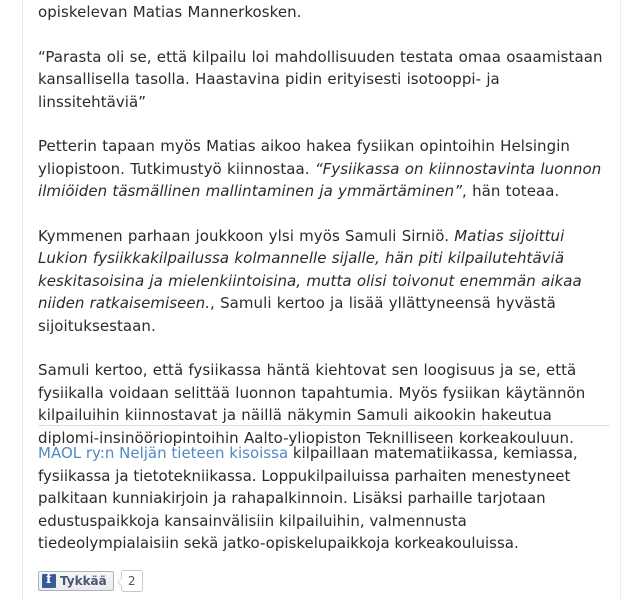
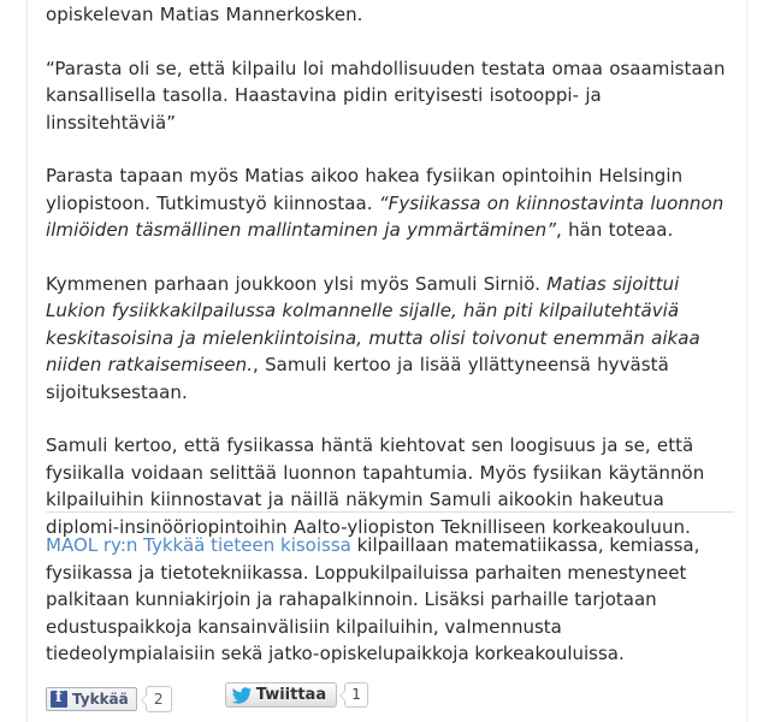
  opiskelevan Matias Mannerkosken.
  “Parasta oli se, että kilpailu loi mahdollisuuden testata omaa osaamistaan kansallisella tasolla. Haastavina pidin erityisesti isotooppi- ja linssitehtäviä”
- Petterin tapaan myös Matias aikoo hakea fysiikan opintoihin Helsingin yliopistoon. Tutkimustyö kiinnostaa. “Fysiikassa on kiinnostavinta luonnon ilmiöiden täsmällinen mallintaminen ja ymmärtäminen”, hän toteaa.
+ Parasta tapaan myös Matias aikoo hakea fysiikan opintoihin Helsingin yliopistoon. Tutkimustyö kiinnostaa. “Fysiikassa on kiinnostavinta luonnon ilmiöiden täsmällinen mallintaminen ja ymmärtäminen”, hän toteaa.
  Kymmenen parhaan joukkoon ylsi myös Samuli Sirniö. Matias sijoittui Lukion fysiikkakilpailussa kolmannelle sijalle, hän piti kilpailutehtäviä keskitasoisina ja mielenkiintoisina, mutta olisi toivonut enemmän aikaa niiden ratkaisemiseen., Samuli kertoo ja lisää yllättyneensä hyvästä sijoituksestaan.
  Samuli kertoo, että fysiikassa häntä kiehtovat sen loogisuus ja se, että fysiikalla voidaan selittää luonnon tapahtumia. Myös fysiikan käytännön kilpailuihin kiinnostavat ja näillä näkymin Samuli aikookin hakeutua diplomi-insinööriopintoihin Aalto-yliopiston Teknilliseen korkeakouluun.
- MAOL ry:n Neljän tieteen kisoissa kilpaillaan matematiikassa, kemiassa, fysiikassa ja tietotekniikassa. Loppukilpailuissa parhaiten menestyneet palkitaan kunniakirjoin ja rahapalkinnoin. Lisäksi parhaille tarjotaan edustuspaikkoja kansainvälisiin kilpailuihin, valmennusta tiedeolympialaisiin sekä jatko-opiskelupaikkoja korkeakouluissa.
+ MAOL ry:n Tykkää tieteen kisoissa kilpaillaan matematiikassa, kemiassa, fysiikassa ja tietotekniikassa. Loppukilpailuissa parhaiten menestyneet palkitaan kunniakirjoin ja rahapalkinnoin. Lisäksi parhaille tarjotaan edustuspaikkoja kansainvälisiin kilpailuihin, valmennusta tiedeolympialaisiin sekä jatko-opiskelupaikkoja korkeakouluissa.
  Tykkää
  2
+ Twiittaa
+ 1
